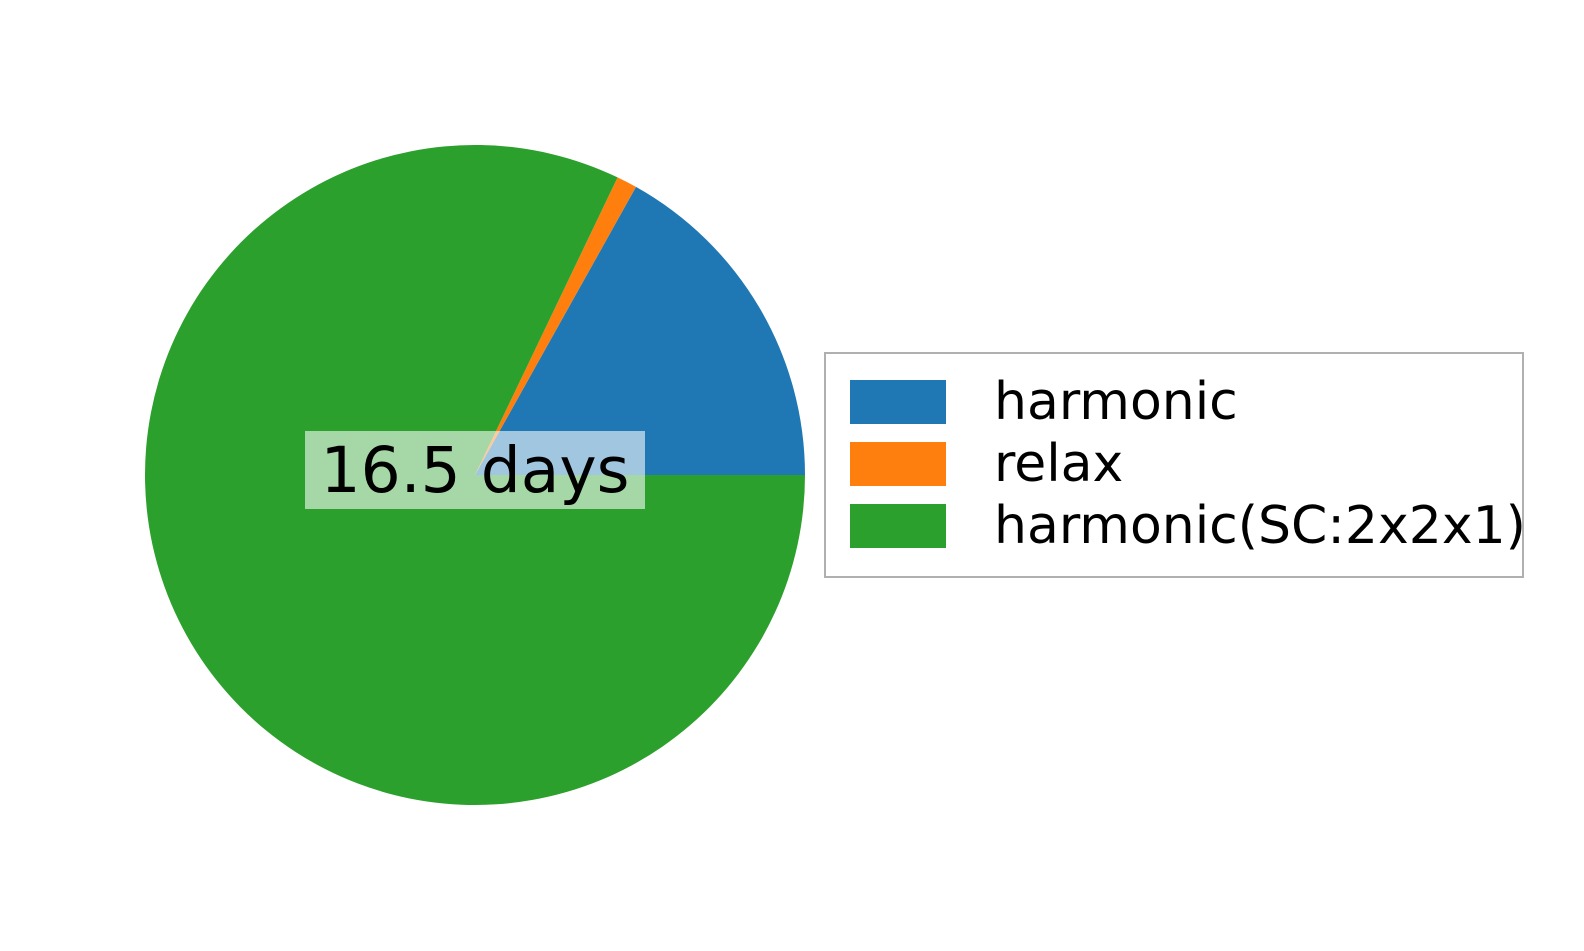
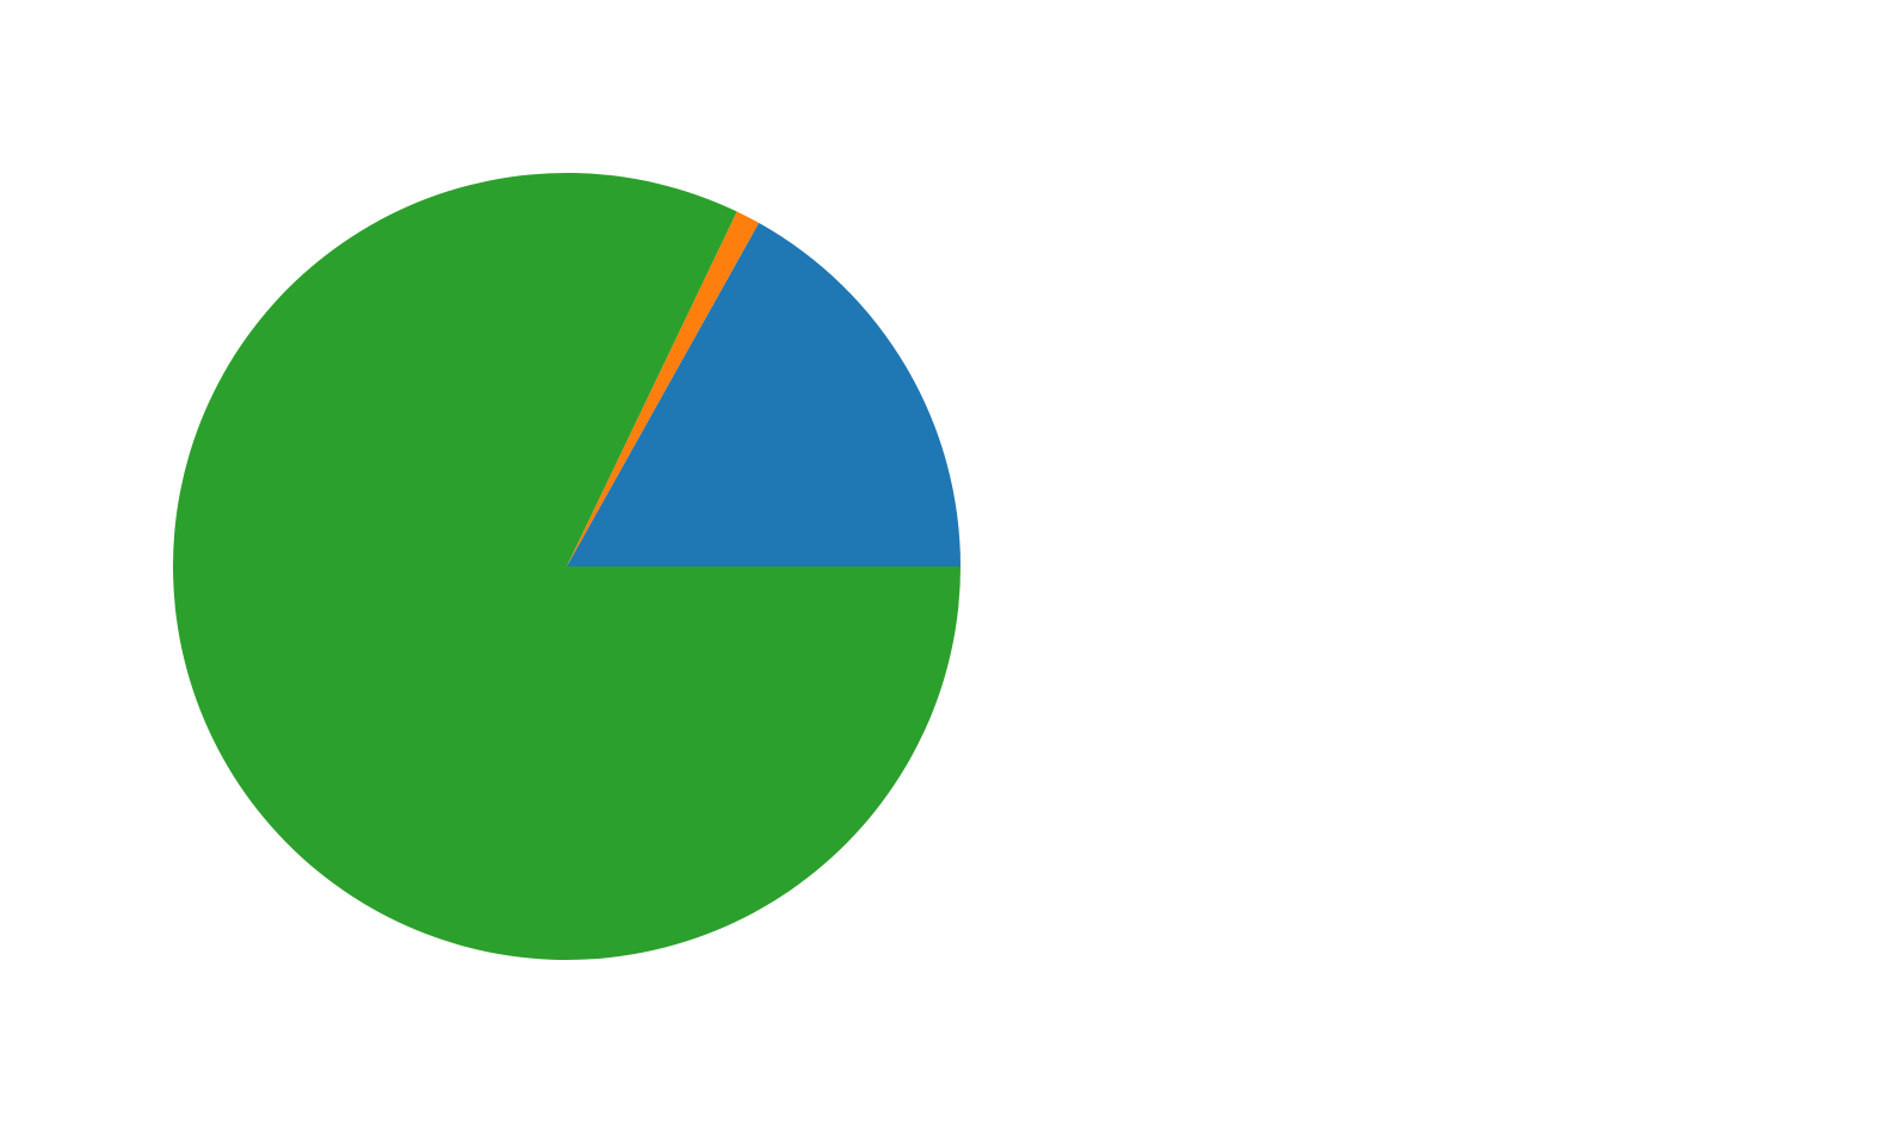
- 16.5 days
- harmonic
- relax
- harmonic(SC:2x2x1)
